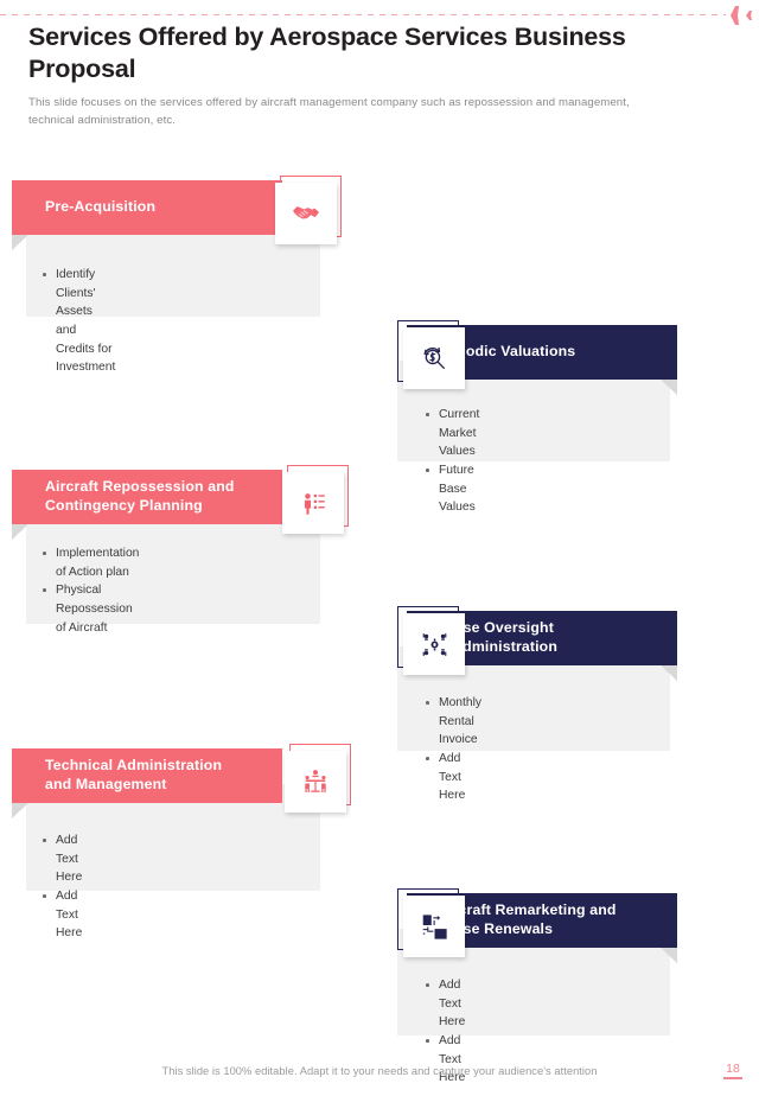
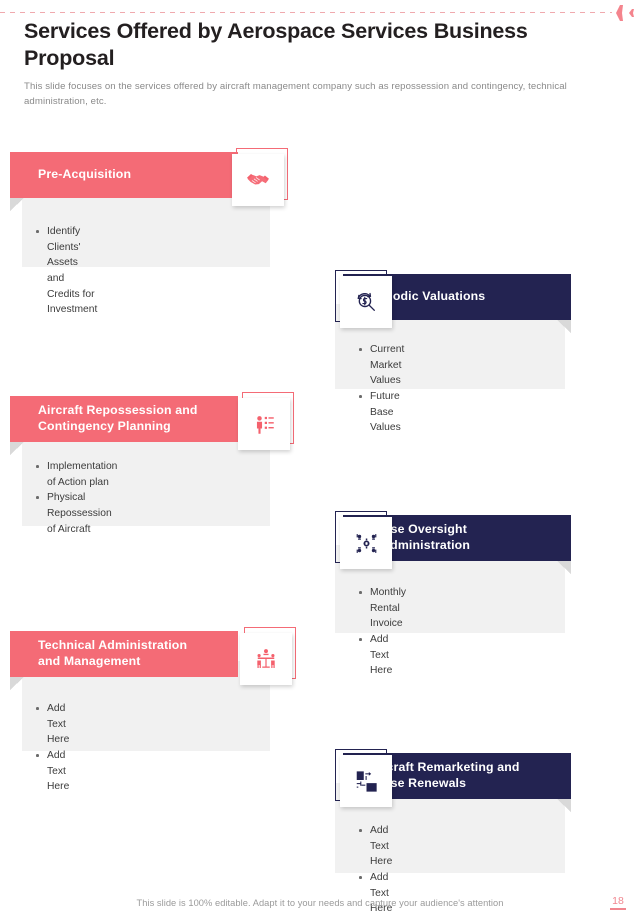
  Services Offered by Aerospace Services Business Proposal
- This slide focuses on the services offered by aircraft management company such as repossession and management, technical administration, etc.
+ This slide focuses on the services offered by aircraft management company such as repossession and contingency, technical administration, etc.
  Pre-Acquisition
  Identify Clients' Assets and
  Credits for Investment
  odic Valuations
  Current Market Values
  Future Base Values
  Aircraft Repossession and
  Contingency Planning
  Implementation of Action plan
  Physical Repossession
  of Aircraft
  se Oversight
  dministration
  Monthly Rental Invoice
  Add Text Here
  Technical Administration
  and Management
  Add Text Here
  Add Text Here
  raft Remarketing and
  se Renewals
  Add Text Here
  Add Text Here
  This slide is 100% editable. Adapt it to your needs and capture your audience's attention
  18
